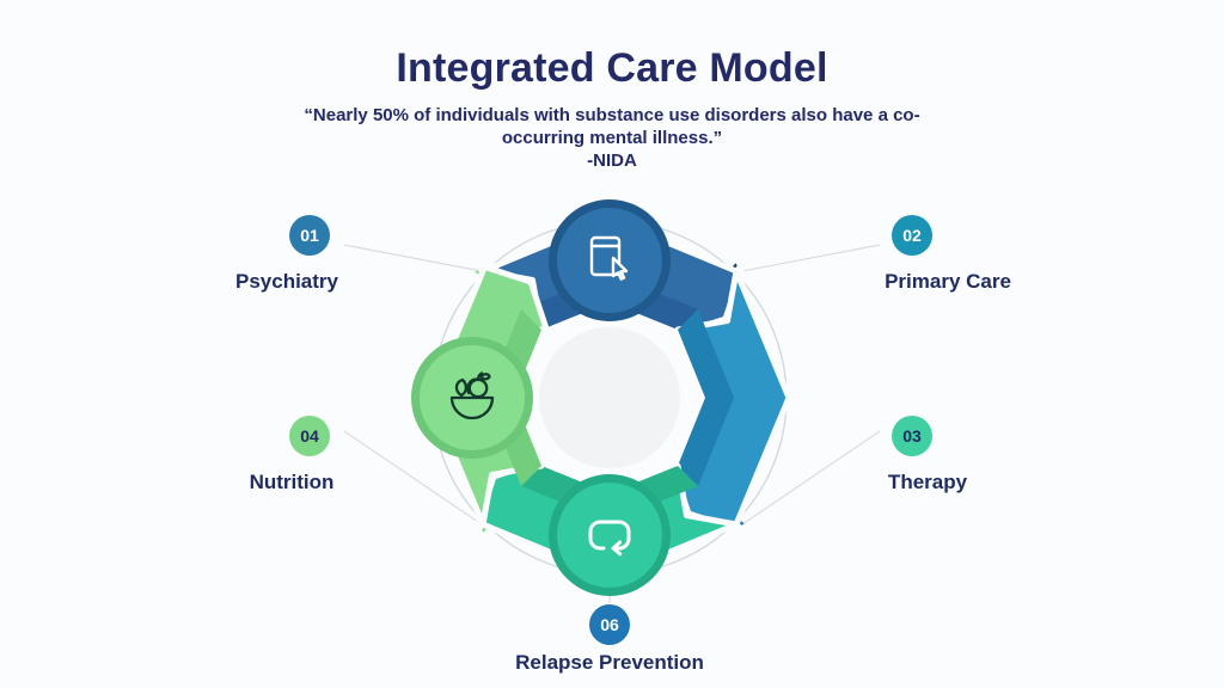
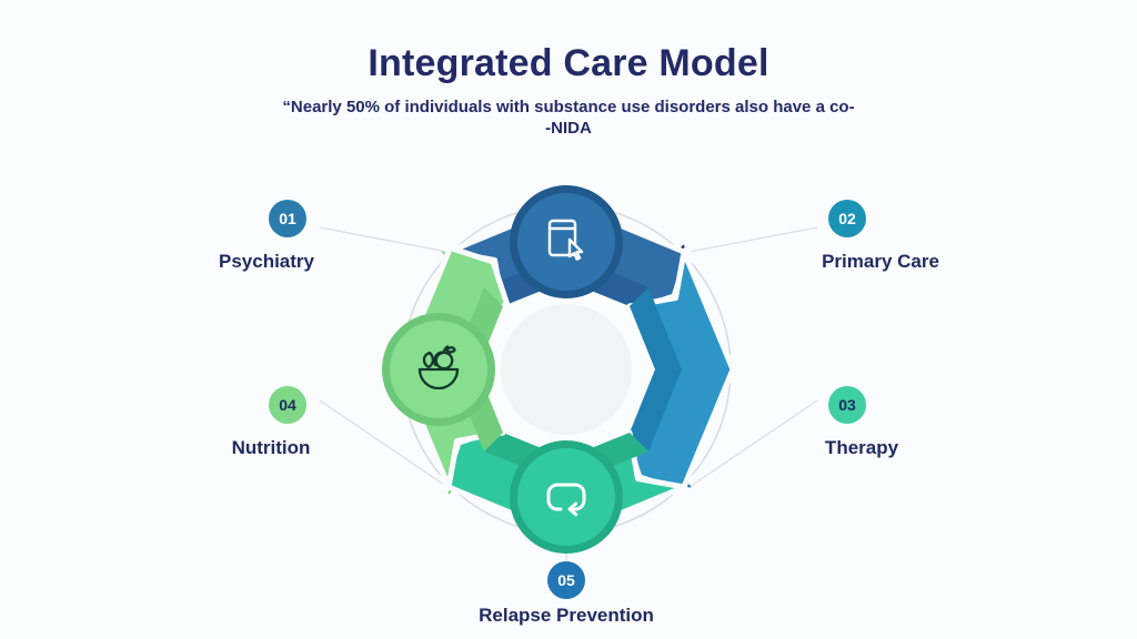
  Integrated Care Model
  “Nearly 50% of individuals with substance use disorders also have a co-
- occurring mental illness.”
  -NIDA
  01
  Psychiatry
  02
  Primary Care
  03
  Therapy
  04
  Nutrition
- 06
+ 05
  Relapse Prevention
